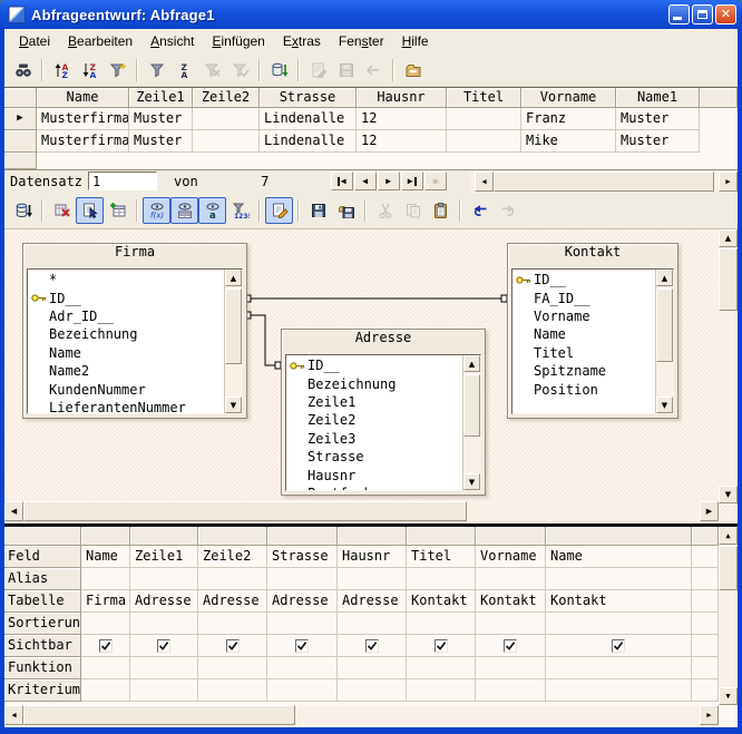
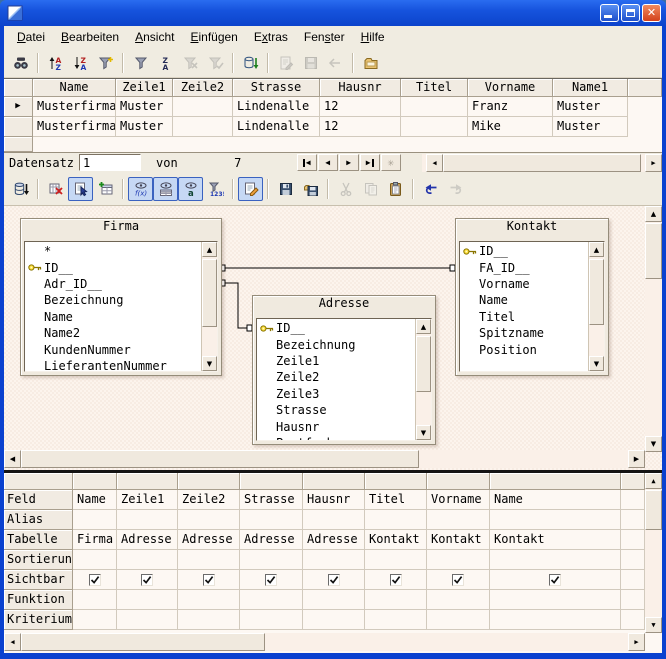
- Abfrageentwurf: Abfrage1
  ✕
  Datei
  Bearbeiten
  Ansicht
  Einfügen
  Extras
  Fenster
  Hilfe
  A
  Z
  Z
  A
  Z
  A
  Name
  Zeile1
  Zeile2
  Strasse
  Hausnr
  Titel
  Vorname
  Name1
  ▶
  Musterfirma
  Muster
  Lindenalle
  12
  Franz
  Muster
  Musterfirma
  Muster
  Lindenalle
  12
  Mike
  Muster
  Datensatz
  1
  von
  7
  ✳
  f(x)
  a
  Firma
  *
  ID__
  Adr_ID__
  Bezeichnung
  Name
  Name2
  KundenNummer
  LieferantenNummer
  Adresse
  ID__
  Bezeichnung
  Zeile1
  Zeile2
  Zeile3
  Strasse
  Hausnr
  Kontakt
  ID__
  FA_ID__
  Vorname
  Name
  Titel
  Spitzname
  Position
  Feld
  Name
  Zeile1
  Zeile2
  Strasse
  Hausnr
  Titel
  Vorname
  Name
  Alias
  Tabelle
  Firma
  Adresse
  Adresse
  Adresse
  Adresse
  Kontakt
  Kontakt
  Kontakt
  Sortierun
  Sichtbar
  Funktion
  Kriterium
